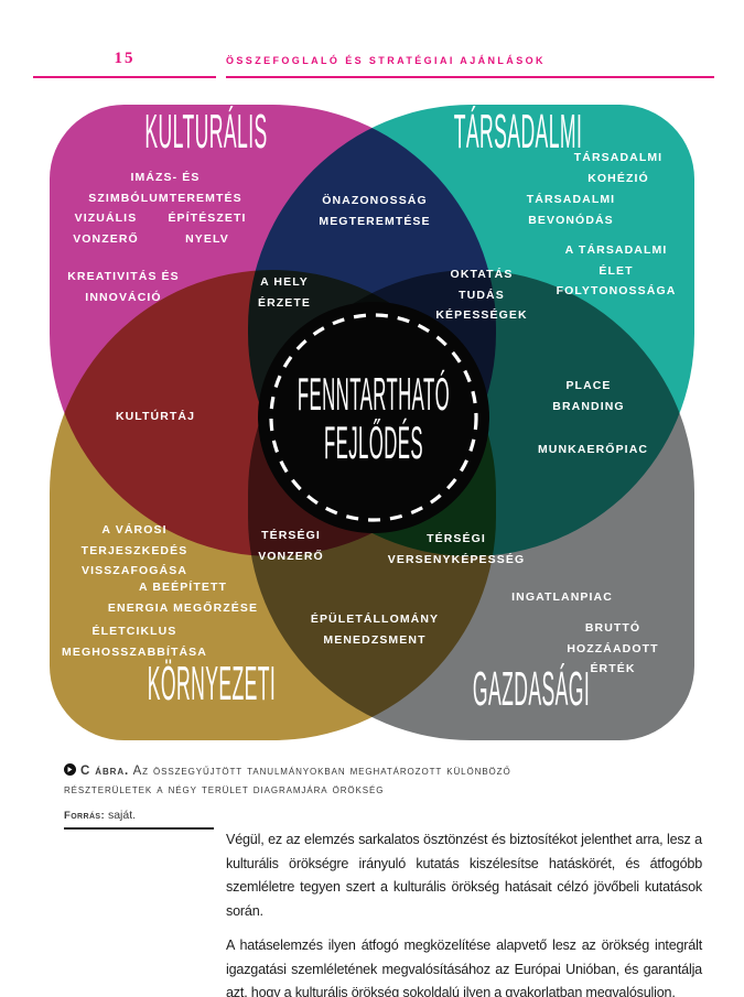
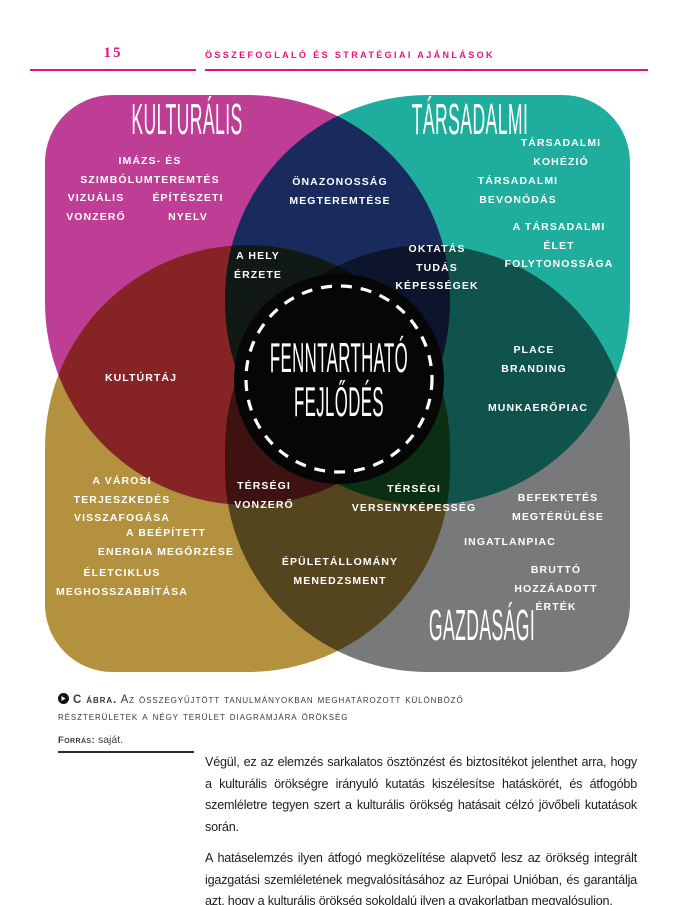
  15
  ÖSSZEFOGLALÓ ÉS STRATÉGIAI AJÁNLÁSOK
  FENNTARTHATÓ
  FEJLŐDÉS
  KULTURÁLIS
  TÁRSADALMI
- KÖRNYEZETI
  GAZDASÁGI
  IMÁZS- ÉS
  SZIMBÓLUMTEREMTÉS
  VIZUÁLIS
  VONZERŐ
  ÉPÍTÉSZETI
  NYELV
- KREATIVITÁS ÉS
- INNOVÁCIÓ
  ÖNAZONOSSÁG
  MEGTEREMTÉSE
  TÁRSADALMI
  KOHÉZIÓ
  TÁRSADALMI
  BEVONÓDÁS
  A TÁRSADALMI
  ÉLET FOLYTONOSSÁGA
  A HELY
  ÉRZETE
  OKTATÁS
  TUDÁS
  KÉPESSÉGEK
  KULTÚRTÁJ
  PLACE
  BRANDING
  MUNKAERŐPIAC
  TÉRSÉGI
  VONZERŐ
  TÉRSÉGI
  VERSENYKÉPESSÉG
  A VÁROSI
  TERJESZKEDÉS
  VISSZAFOGÁSA
  A BEÉPÍTETT
  ENERGIA MEGŐRZÉSE
  ÉLETCIKLUS
  MEGHOSSZABBÍTÁSA
  ÉPÜLETÁLLOMÁNY
  MENEDZSMENT
+ BEFEKTETÉS
+ MEGTÉRÜLÉSE
  INGATLANPIAC
  BRUTTÓ
  HOZZÁADOTT ÉRTÉK
  C ábra. Az összegyűjtött tanulmányokban meghatározott különböző részterületek a négy terület diagramjára örökség
  Forrás: saját.
- Végül, ez az elemzés sarkalatos ösztönzést és biztosítékot jelenthet arra, lesz a kulturális örökségre irányuló kutatás kiszélesítse hatáskörét, és átfogóbb szemléletre tegyen szert a kulturális örökség hatásait célzó jövőbeli kutatások során.
+ Végül, ez az elemzés sarkalatos ösztönzést és biztosítékot jelenthet arra, hogy a kulturális örökségre irányuló kutatás kiszélesítse hatáskörét, és átfogóbb szemléletre tegyen szert a kulturális örökség hatásait célzó jövőbeli kutatások során.
  A hatáselemzés ilyen átfogó megközelítése alapvető lesz az örökség integrált igazgatási szemléletének megvalósításához az Európai Unióban, és garantálja azt, hogy a kulturális örökség sokoldalú ilyen a gyakorlatban megvalósuljon.
